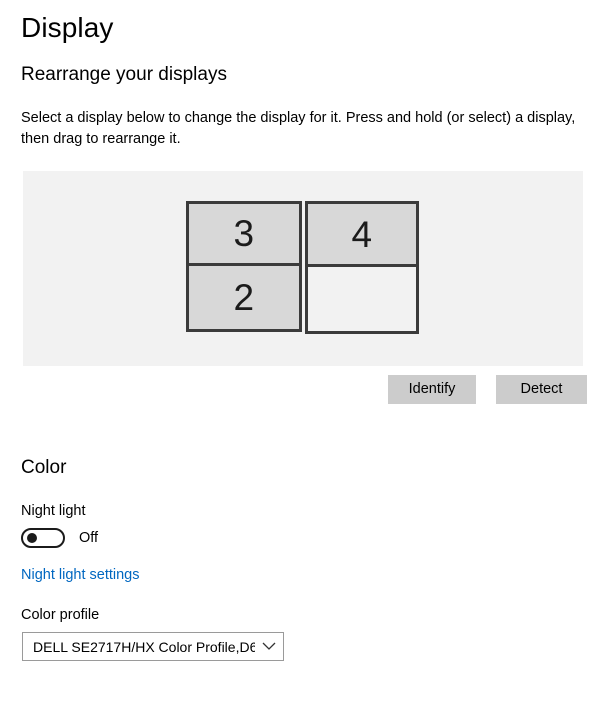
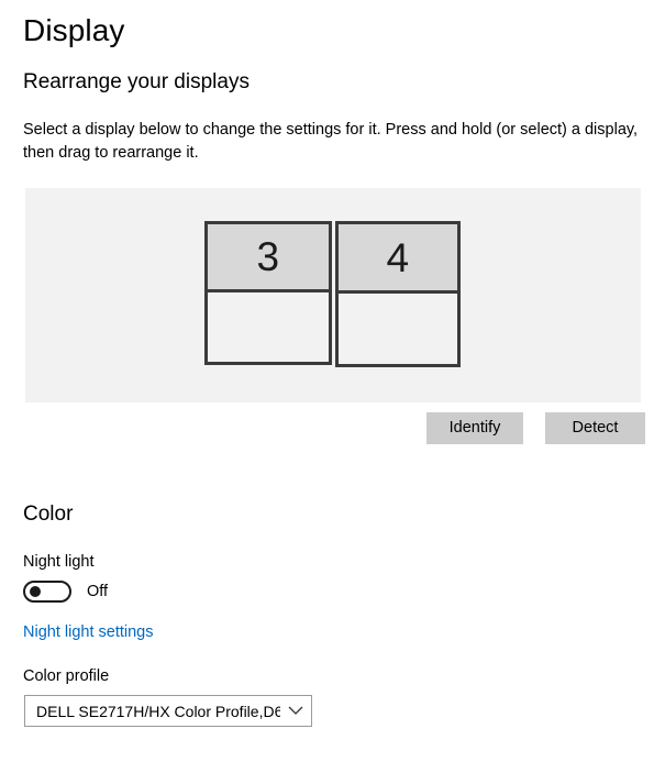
  Display
  Rearrange your displays
- Select a display below to change the display for it. Press and hold (or select) a display, then drag to rearrange it.
+ Select a display below to change the settings for it. Press and hold (or select) a display, then drag to rearrange it.
  3
- 2
  4
  Identify
  Detect
  Color
  Night light
  Off
  Night light settings
  Color profile
  DELL SE2717H/HX Color Profile,D6
